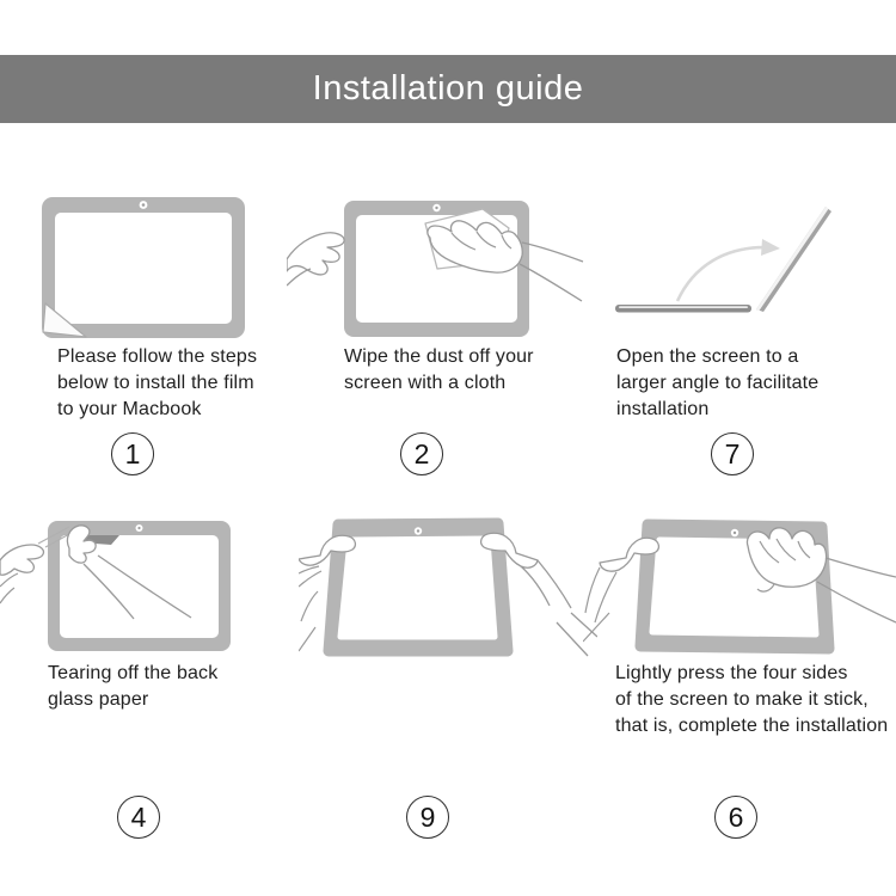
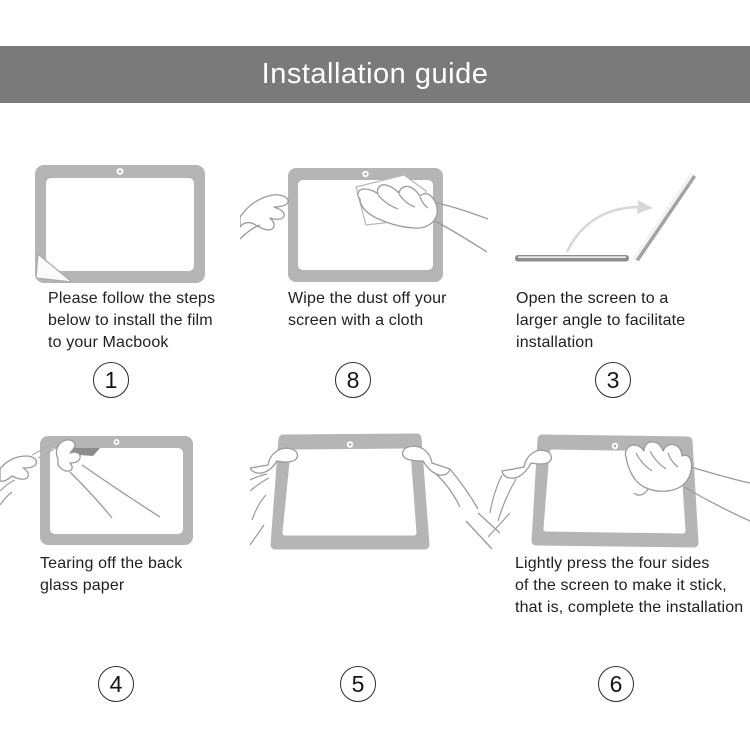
  Installation guide
  Please follow the steps
  below to install the film
  to your Macbook
  Wipe the dust off your
  screen with a cloth
  Open the screen to a
  larger angle to facilitate
  installation
  Tearing off the back
  glass paper
  Lightly press the four sides
  of the screen to make it stick,
  that is, complete the installation
  1
- 2
+ 8
- 7
+ 3
  4
- 9
+ 5
  6
